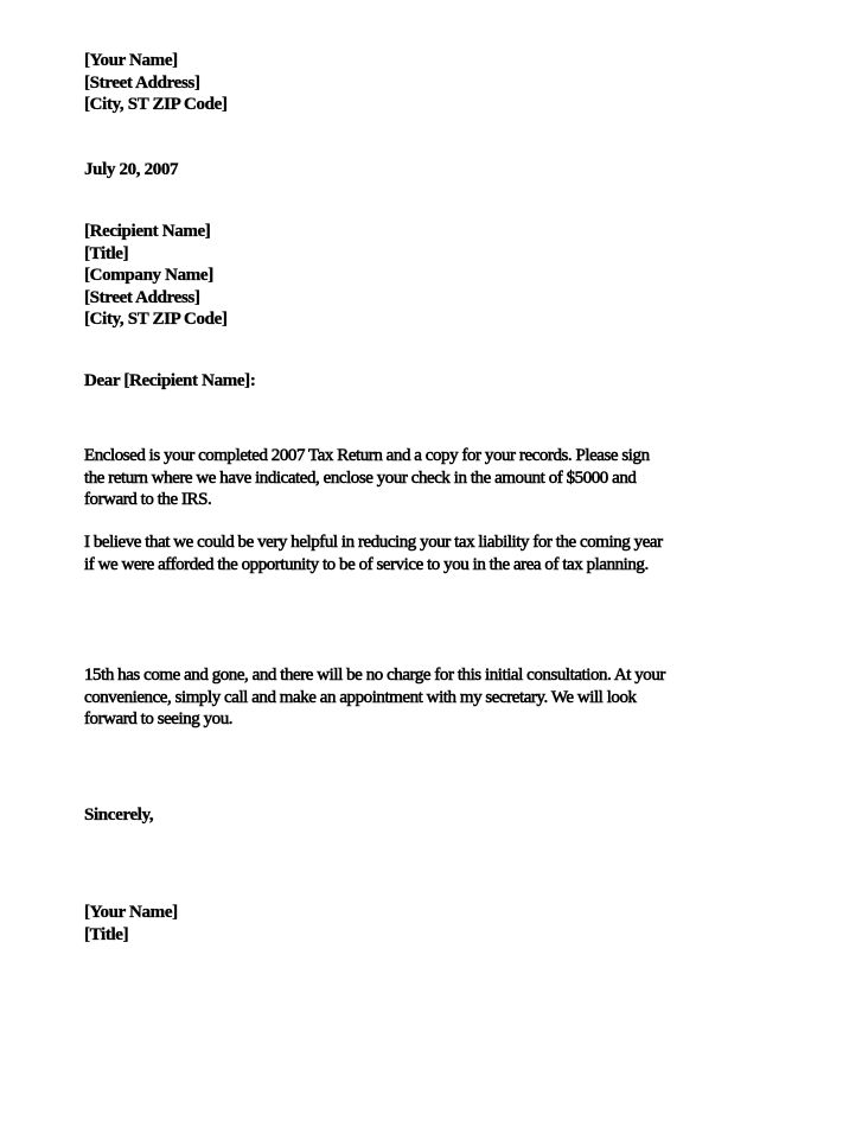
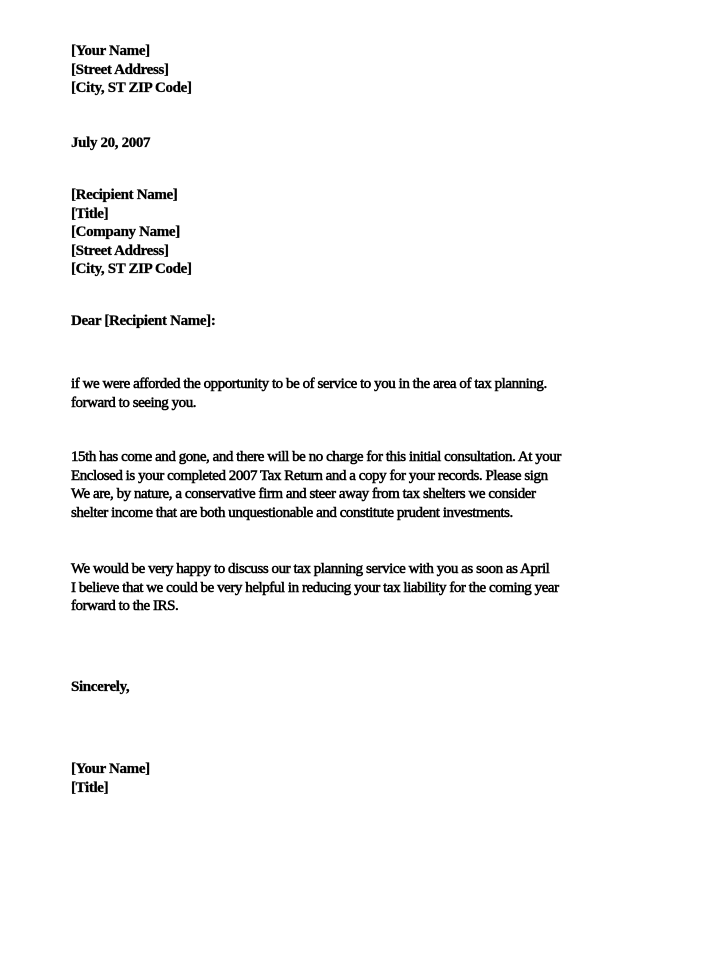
  [Your Name]
  [Street Address]
  [City, ST ZIP Code]
  July 20, 2007
  [Recipient Name]
  [Title]
  [Company Name]
  [Street Address]
  [City, ST ZIP Code]
  Dear [Recipient Name]:
- Enclosed is your completed 2007 Tax Return and a copy for your records. Please sign
+ if we were afforded the opportunity to be of service to you in the area of tax planning.
- the return where we have indicated, enclose your check in the amount of $5000 and
- forward to the IRS.
+ forward to seeing you.
- I believe that we could be very helpful in reducing your tax liability for the coming year
+ 15th has come and gone, and there will be no charge for this initial consultation. At your
- if we were afforded the opportunity to be of service to you in the area of tax planning.
+ Enclosed is your completed 2007 Tax Return and a copy for your records. Please sign
+ We are, by nature, a conservative firm and steer away from tax shelters we consider
+ shelter income that are both unquestionable and constitute prudent investments.
+ We would be very happy to discuss our tax planning service with you as soon as April
- 15th has come and gone, and there will be no charge for this initial consultation. At your
+ I believe that we could be very helpful in reducing your tax liability for the coming year
- convenience, simply call and make an appointment with my secretary. We will look
- forward to seeing you.
+ forward to the IRS.
  Sincerely,
  [Your Name]
  [Title]
